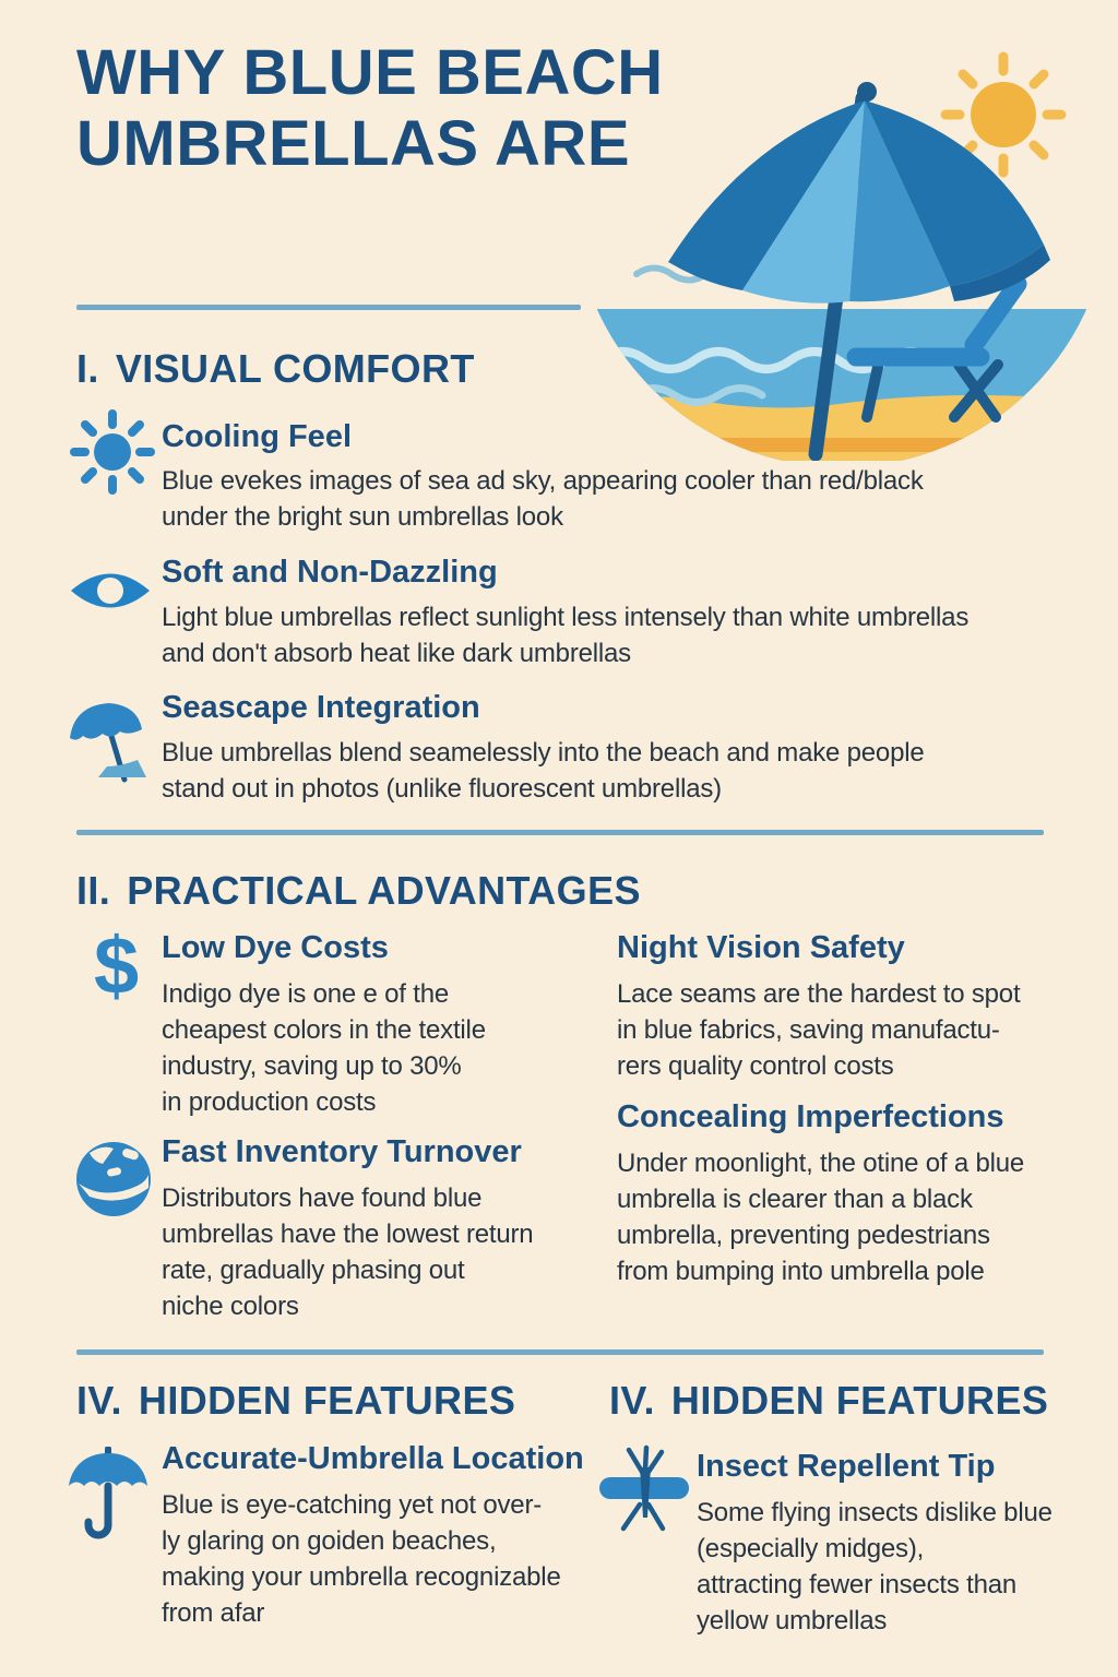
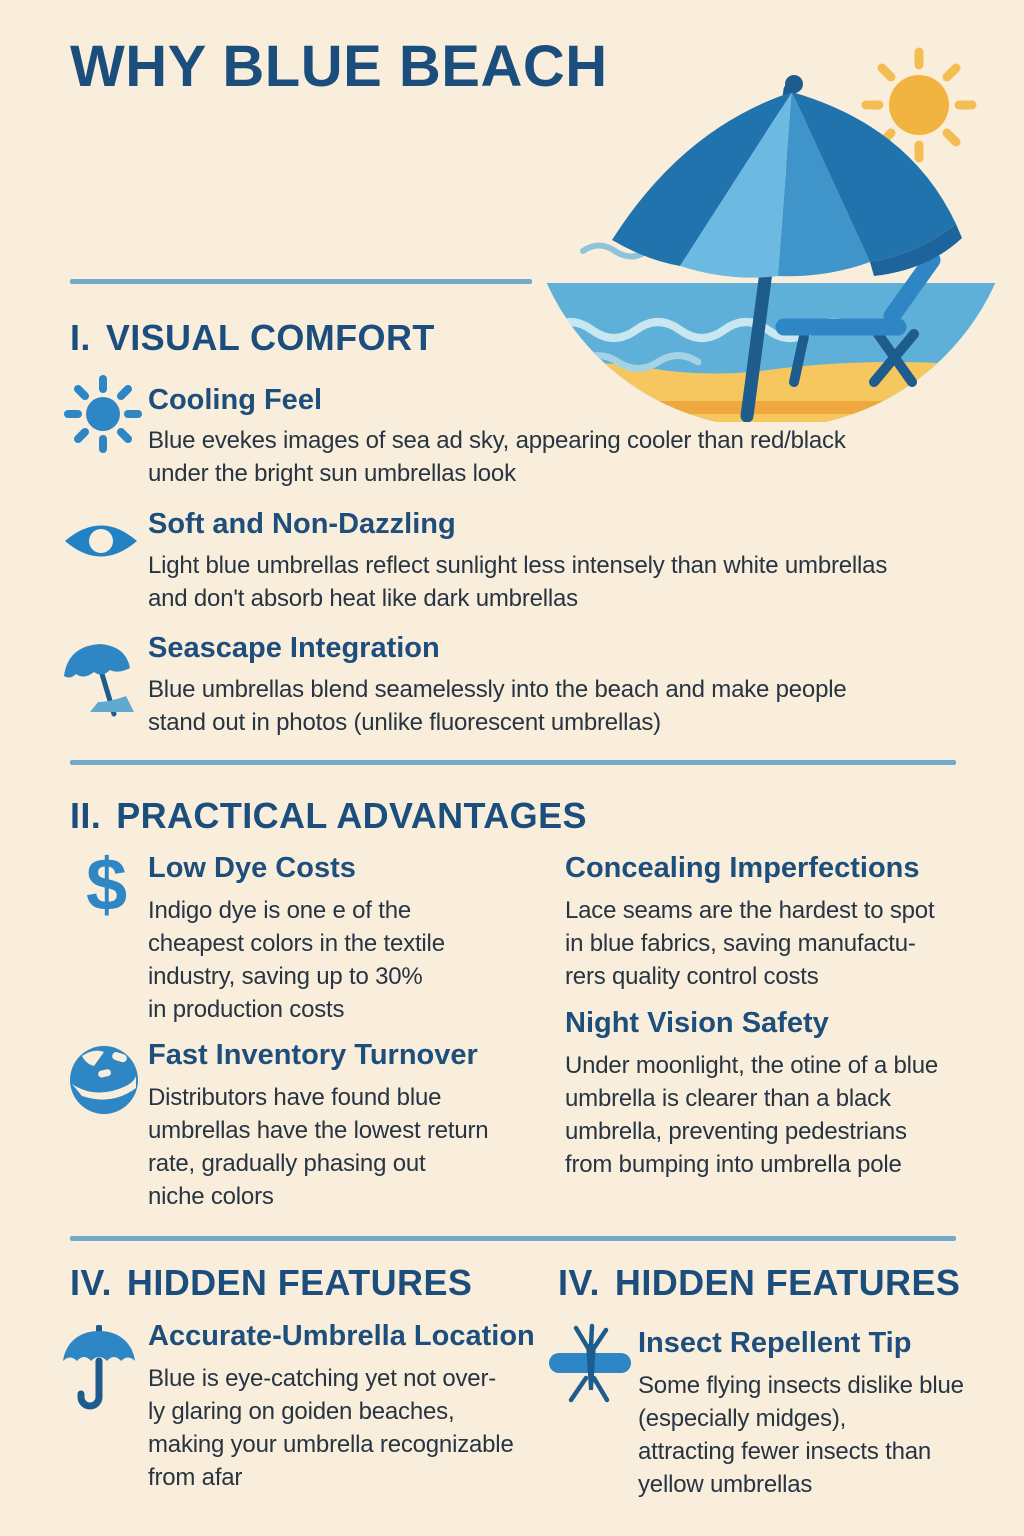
  WHY BLUE BEACH
- UMBRELLAS ARE
  I. VISUAL COMFORT
  Cooling Feel
  Blue evekes images of sea ad sky, appearing cooler than red/black
  under the bright sun umbrellas look
  Soft and Non-Dazzling
  Light blue umbrellas reflect sunlight less intensely than white umbrellas
  and don't absorb heat like dark umbrellas
  Seascape Integration
  Blue umbrellas blend seamelessly into the beach and make people
  stand out in photos (unlike fluorescent umbrellas)
  II. PRACTICAL ADVANTAGES
  $
  Low Dye Costs
  Indigo dye is one e of the
  cheapest colors in the textile
  industry, saving up to 30%
  in production costs
  Fast Inventory Turnover
  Distributors have found blue
  umbrellas have the lowest return
  rate, gradually phasing out
  niche colors
- Night Vision Safety
+ Concealing Imperfections
  Lace seams are the hardest to spot
  in blue fabrics, saving manufactu-
  rers quality control costs
- Concealing Imperfections
+ Night Vision Safety
  Under moonlight, the otine of a blue
  umbrella is clearer than a black
  umbrella, preventing pedestrians
  from bumping into umbrella pole
  IV. HIDDEN FEATURES
  Accurate-Umbrella Location
  Blue is eye-catching yet not over-
  ly glaring on goiden beaches,
  making your umbrella recognizable
  from afar
  IV. HIDDEN FEATURES
  Insect Repellent Tip
  Some flying insects dislike blue
  (especially midges),
  attracting fewer insects than
  yellow umbrellas
